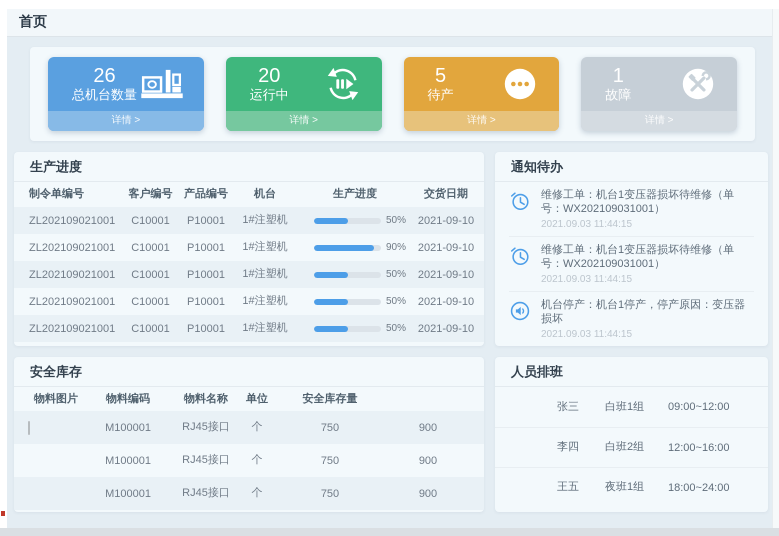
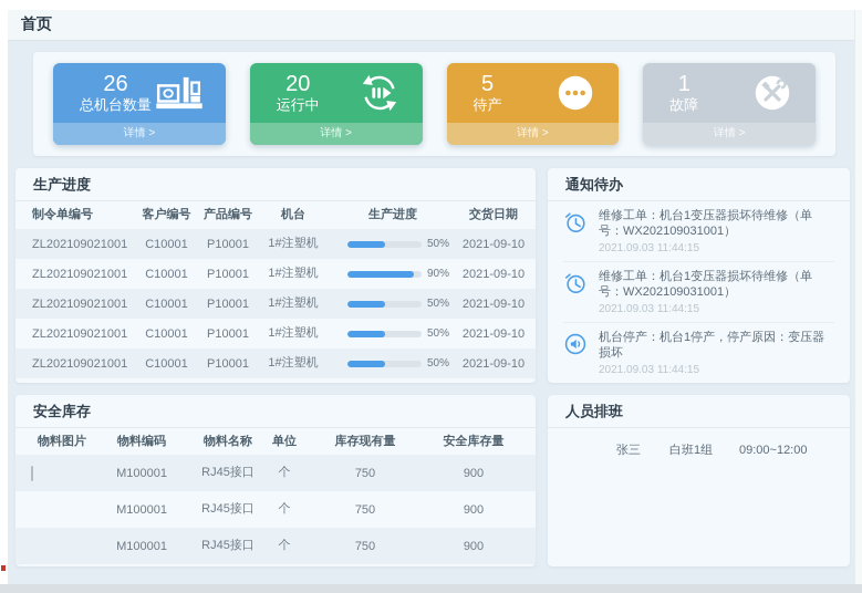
  首页
  26
  总机台数量
  详情 >
  20
  运行中
  详情 >
  5
  待产
  详情 >
  1
  故障
  详情 >
  生产进度
  制令单编号
  客户编号
  产品编号
  机台
  生产进度
  交货日期
  ZL202109021001
  C10001
  P10001
  1#注塑机
  50%
  2021-09-10
  ZL202109021001
  C10001
  P10001
  1#注塑机
  90%
  2021-09-10
  ZL202109021001
  C10001
  P10001
  1#注塑机
  50%
  2021-09-10
  ZL202109021001
  C10001
  P10001
  1#注塑机
  50%
  2021-09-10
  ZL202109021001
  C10001
  P10001
  1#注塑机
  50%
  2021-09-10
  通知待办
  维修工单：机台1变压器损坏待维修（单号：WX202109031001）
  2021.09.03 11:44:15
  维修工单：机台1变压器损坏待维修（单号：WX202109031001）
  2021.09.03 11:44:15
  机台停产：机台1停产，停产原因：变压器损坏
  2021.09.03 11:44:15
  安全库存
  物料图片
  物料编码
  物料名称
  单位
+ 库存现有量
  安全库存量
  M100001
  RJ45接口
  个
  750
  900
  M100001
  RJ45接口
  个
  750
  900
  M100001
  RJ45接口
  个
  750
  900
  人员排班
  张三
  白班1组
  09:00~12:00
- 李四
- 白班2组
- 12:00~16:00
- 王五
- 夜班1组
- 18:00~24:00
